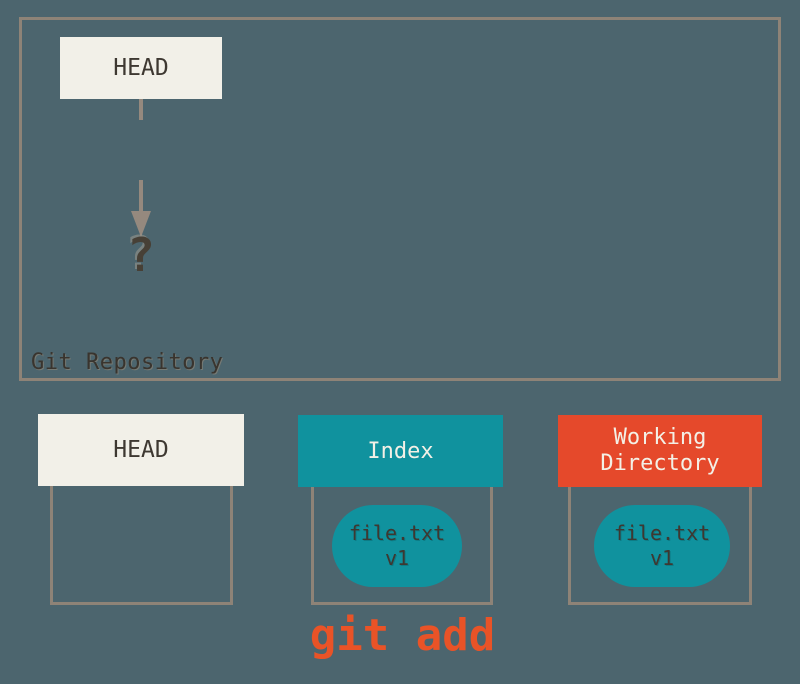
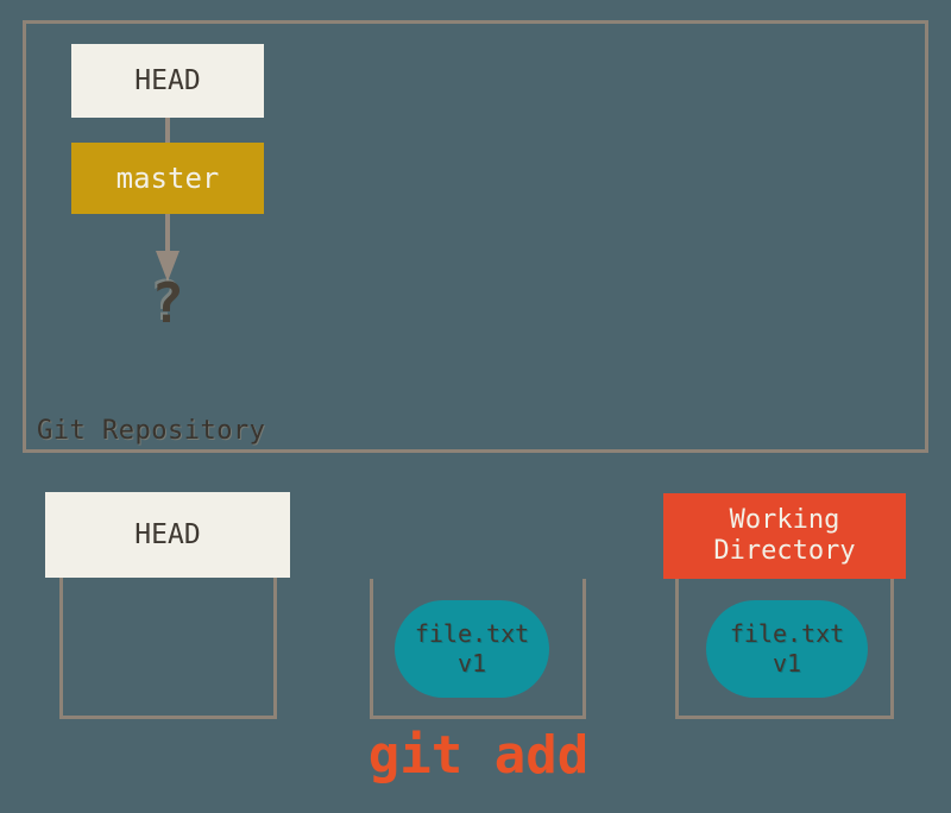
  HEAD
+ master
  ?
  Git Repository
  HEAD
- Index
  file.txt
  v1
  Working
  Directory
  file.txt
  v1
  git add
